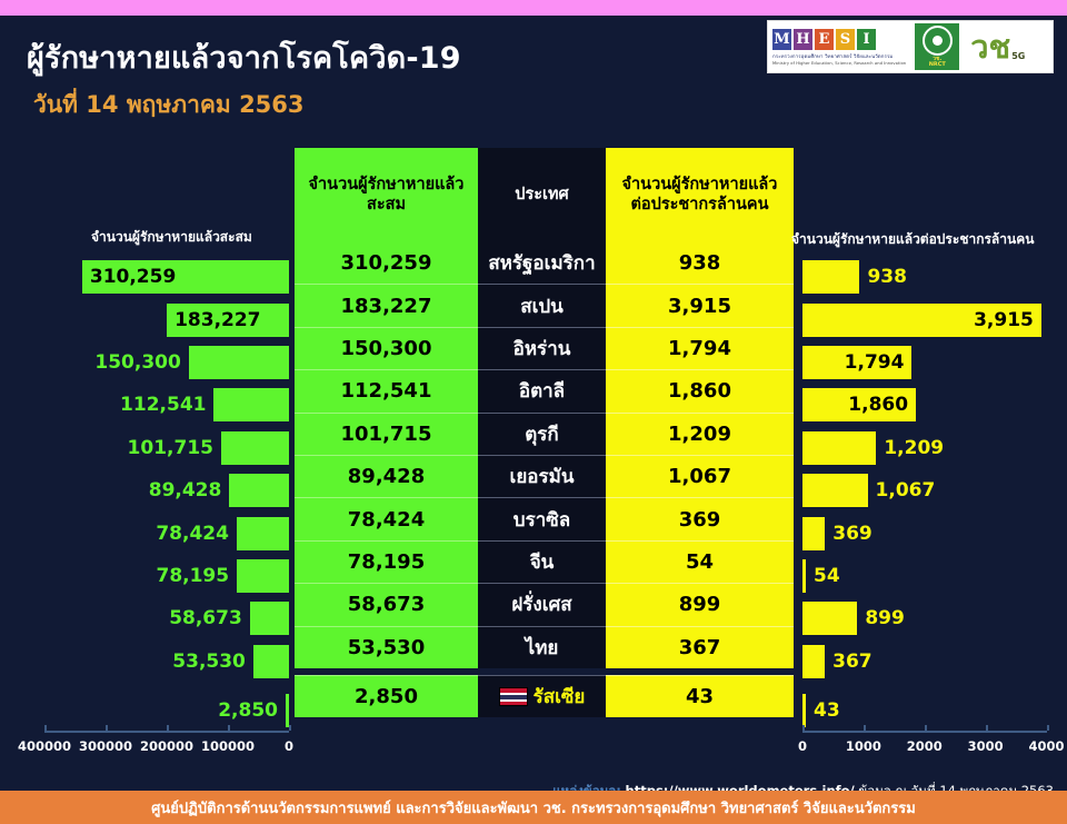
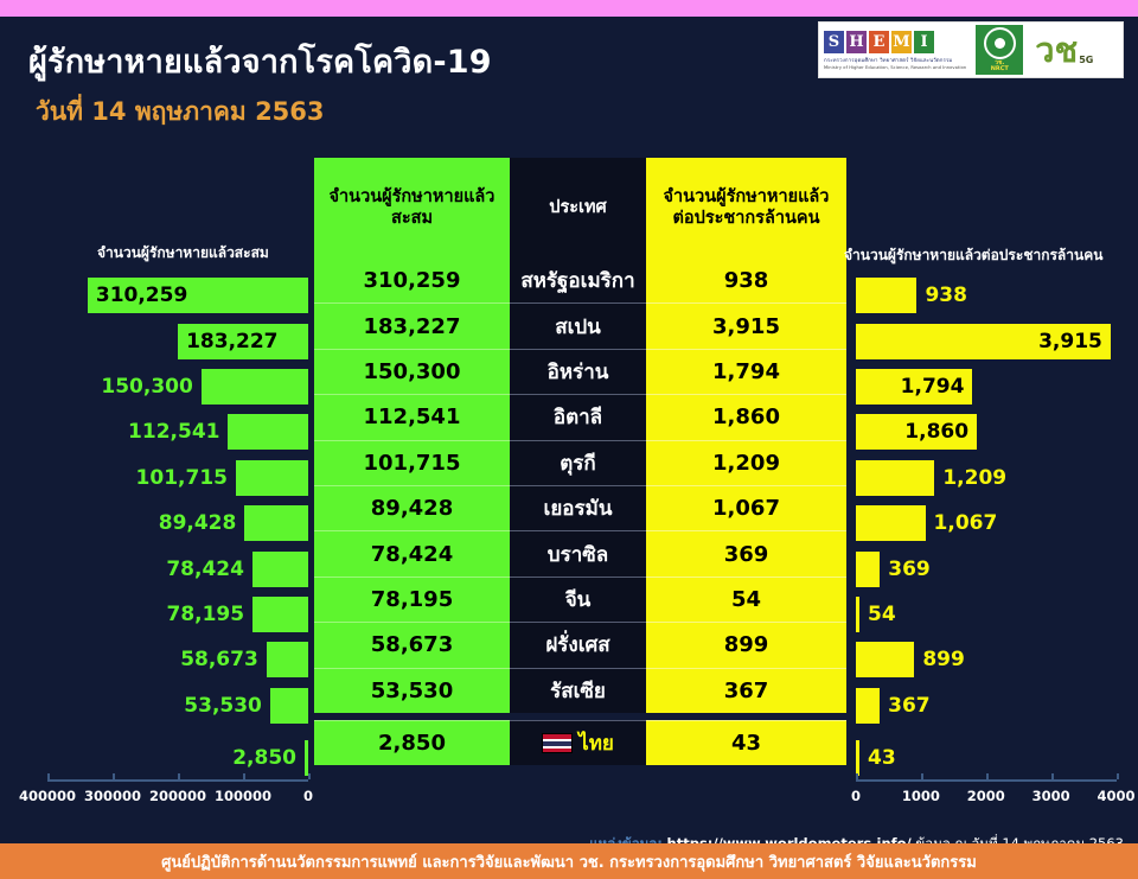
  ผู้รักษาหายแล้วจากโรคโควิด-19
  วันที่ 14 พฤษภาคม 2563
- M
+ S
  H
  E
- S
+ M
  I
  วช
  5G
  จำนวนผู้รักษาหายแล้วสะสม
  ประเทศ
  จำนวนผู้รักษาหายแล้วต่อประชากรล้านคน
  310,259
  สหรัฐอเมริกา
  938
  183,227
  สเปน
  3,915
  150,300
  อิหร่าน
  1,794
  112,541
  อิตาลี
  1,860
  101,715
  ตุรกี
  1,209
  89,428
  เยอรมัน
  1,067
  78,424
  บราซิล
  369
  78,195
  จีน
  54
  58,673
  ฝรั่งเศส
  899
  53,530
- ไทย
+ รัสเซีย
  367
  2,850
- รัสเซีย
+ ไทย
  43
  จำนวนผู้รักษาหายแล้วสะสม
  310,259
  183,227
  150,300
  112,541
  101,715
  89,428
  78,424
  78,195
  58,673
  53,530
  2,850
  400000
  300000
  200000
  100000
  0
  จำนวนผู้รักษาหายแล้วต่อประชากรล้านคน
  938
  3,915
  1,794
  1,860
  1,209
  1,067
  369
  54
  899
  367
  43
  0
  1000
  2000
  3000
  4000
  ศูนย์ปฏิบัติการด้านนวัตกรรมการแพทย์ และการวิจัยและพัฒนา วช. กระทรวงการอุดมศึกษา วิทยาศาสตร์ วิจัยและนวัตกรรม
